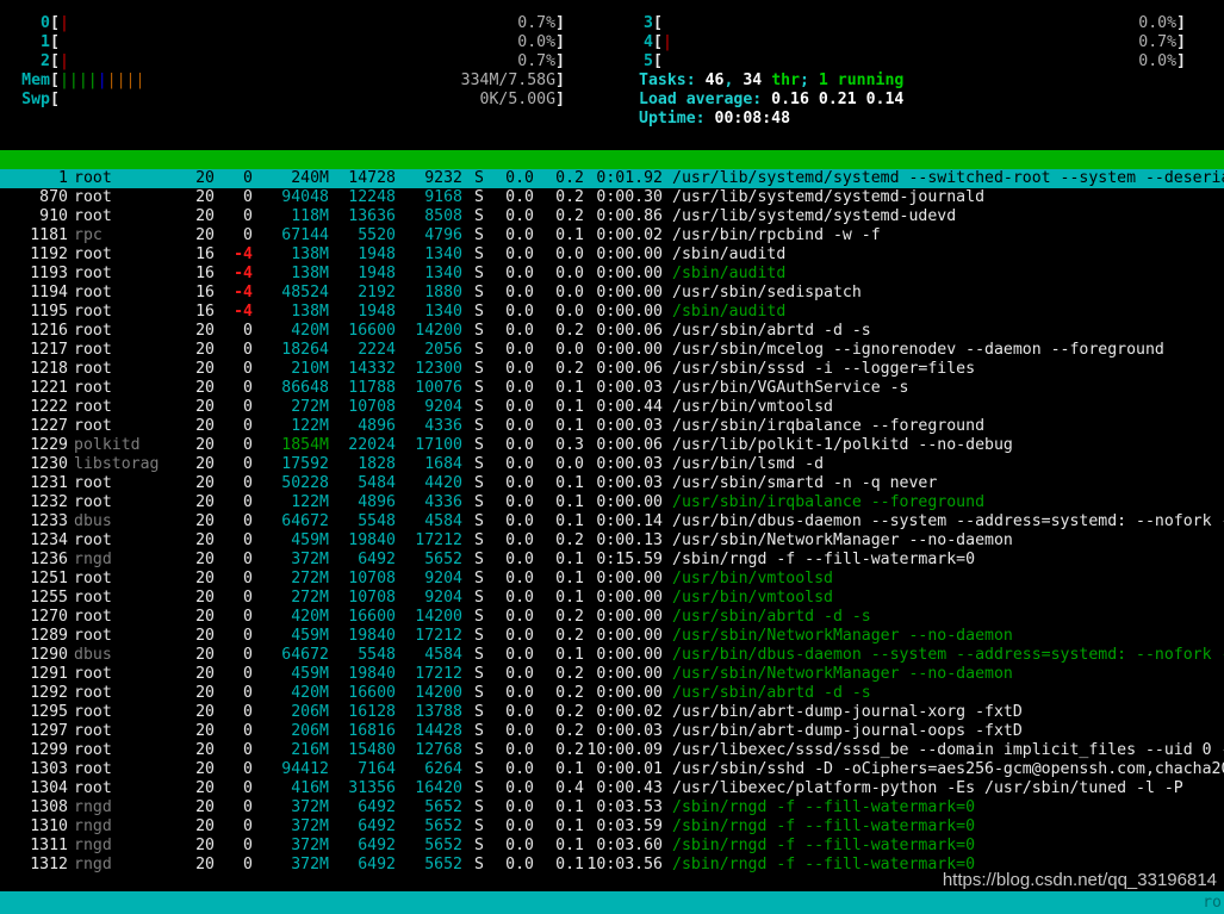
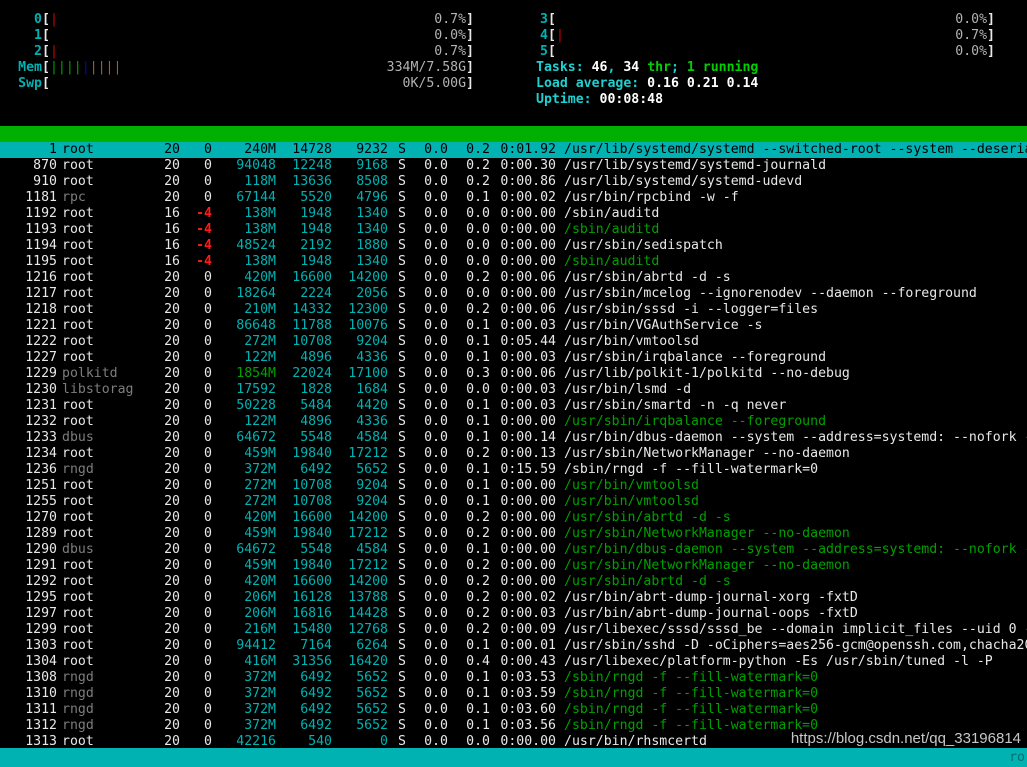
  0[|
  0.7%]
  1[
  0.0%]
  2[|
  0.7%]
  Mem[|||||||||
  334M/7.58G]
  Swp[
  0K/5.00G]
  3[
  0.0%]
  4[|
  0.7%]
  5[
  0.0%]
  Tasks: 46, 34 thr; 1 running
  Load average: 0.16 0.21 0.14
  Uptime: 00:08:48
  1 root 20 0 240M 14728 9232 S 0.0 0.2 0:01.92 /usr/lib/systemd/systemd --switched-root --system --deseri
  870 root 20 0 94048 12248 9168 S 0.0 0.2 0:00.30 /usr/lib/systemd/systemd-journald
  910 root 20 0 118M 13636 8508 S 0.0 0.2 0:00.86 /usr/lib/systemd/systemd-udevd
  1181 rpc 20 0 67144 5520 4796 S 0.0 0.1 0:00.02 /usr/bin/rpcbind -w -f
  1192 root 16 -4 138M 1948 1340 S 0.0 0.0 0:00.00 /sbin/auditd
  1193 root 16 -4 138M 1948 1340 S 0.0 0.0 0:00.00 /sbin/auditd
  1194 root 16 -4 48524 2192 1880 S 0.0 0.0 0:00.00 /usr/sbin/sedispatch
  1195 root 16 -4 138M 1948 1340 S 0.0 0.0 0:00.00 /sbin/auditd
  1216 root 20 0 420M 16600 14200 S 0.0 0.2 0:00.06 /usr/sbin/abrtd -d -s
  1217 root 20 0 18264 2224 2056 S 0.0 0.0 0:00.00 /usr/sbin/mcelog --ignorenodev --daemon --foreground
  1218 root 20 0 210M 14332 12300 S 0.0 0.2 0:00.06 /usr/sbin/sssd -i --logger=files
  1221 root 20 0 86648 11788 10076 S 0.0 0.1 0:00.03 /usr/bin/VGAuthService -s
- 1222 root 20 0 272M 10708 9204 S 0.0 0.1 0:00.44 /usr/bin/vmtoolsd
+ 1222 root 20 0 272M 10708 9204 S 0.0 0.1 0:05.44 /usr/bin/vmtoolsd
  1227 root 20 0 122M 4896 4336 S 0.0 0.1 0:00.03 /usr/sbin/irqbalance --foreground
  1229 polkitd 20 0 1854M 22024 17100 S 0.0 0.3 0:00.06 /usr/lib/polkit-1/polkitd --no-debug
  1230 libstorag 20 0 17592 1828 1684 S 0.0 0.0 0:00.03 /usr/bin/lsmd -d
  1231 root 20 0 50228 5484 4420 S 0.0 0.1 0:00.03 /usr/sbin/smartd -n -q never
  1232 root 20 0 122M 4896 4336 S 0.0 0.1 0:00.00 /usr/sbin/irqbalance --foreground
  1233 dbus 20 0 64672 5548 4584 S 0.0 0.1 0:00.14 /usr/bin/dbus-daemon --system --address=systemd: --nofork
  1234 root 20 0 459M 19840 17212 S 0.0 0.2 0:00.13 /usr/sbin/NetworkManager --no-daemon
  1236 rngd 20 0 372M 6492 5652 S 0.0 0.1 0:15.59 /sbin/rngd -f --fill-watermark=0
  1251 root 20 0 272M 10708 9204 S 0.0 0.1 0:00.00 /usr/bin/vmtoolsd
  1255 root 20 0 272M 10708 9204 S 0.0 0.1 0:00.00 /usr/bin/vmtoolsd
  1270 root 20 0 420M 16600 14200 S 0.0 0.2 0:00.00 /usr/sbin/abrtd -d -s
  1289 root 20 0 459M 19840 17212 S 0.0 0.2 0:00.00 /usr/sbin/NetworkManager --no-daemon
  1290 dbus 20 0 64672 5548 4584 S 0.0 0.1 0:00.00 /usr/bin/dbus-daemon --system --address=systemd: --nofork
  1291 root 20 0 459M 19840 17212 S 0.0 0.2 0:00.00 /usr/sbin/NetworkManager --no-daemon
  1292 root 20 0 420M 16600 14200 S 0.0 0.2 0:00.00 /usr/sbin/abrtd -d -s
  1295 root 20 0 206M 16128 13788 S 0.0 0.2 0:00.02 /usr/bin/abrt-dump-journal-xorg -fxtD
  1297 root 20 0 206M 16816 14428 S 0.0 0.2 0:00.03 /usr/bin/abrt-dump-journal-oops -fxtD
- 1299 root 20 0 216M 15480 12768 S 0.0 0.2 10:00.09 /usr/libexec/sssd/sssd_be --domain implicit_files --uid 0
+ 1299 root 20 0 216M 15480 12768 S 0.0 0.2 0:00.09 /usr/libexec/sssd/sssd_be --domain implicit_files --uid 0
  1303 root 20 0 94412 7164 6264 S 0.0 0.1 0:00.01 /usr/sbin/sshd -D -oCiphers=aes256-gcm@openssh.com,chacha2
  1304 root 20 0 416M 31356 16420 S 0.0 0.4 0:00.43 /usr/libexec/platform-python -Es /usr/sbin/tuned -l -P
  1308 rngd 20 0 372M 6492 5652 S 0.0 0.1 0:03.53 /sbin/rngd -f --fill-watermark=0
  1310 rngd 20 0 372M 6492 5652 S 0.0 0.1 0:03.59 /sbin/rngd -f --fill-watermark=0
  1311 rngd 20 0 372M 6492 5652 S 0.0 0.1 0:03.60 /sbin/rngd -f --fill-watermark=0
- 1312 rngd 20 0 372M 6492 5652 S 0.0 0.1 10:03.56 /sbin/rngd -f --fill-watermark=0
+ 1312 rngd 20 0 372M 6492 5652 S 0.0 0.1 0:03.56 /sbin/rngd -f --fill-watermark=0
+ 1313 root 20 0 42216 540 0 S 0.0 0.0 0:00.00 /usr/bin/rhsmcertd
  https://blog.csdn.net/qq_33196814
  ro
